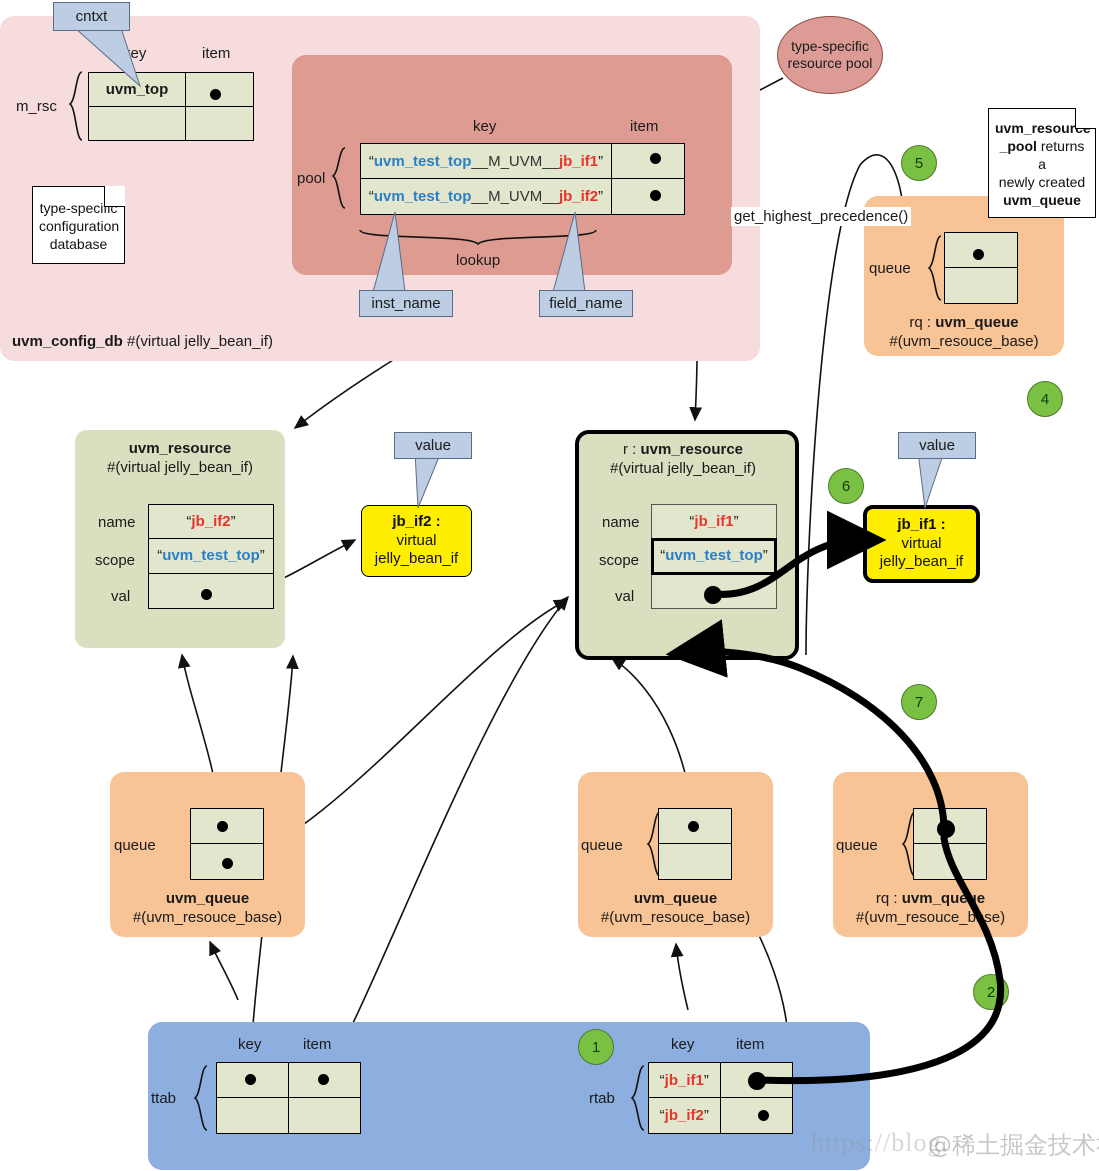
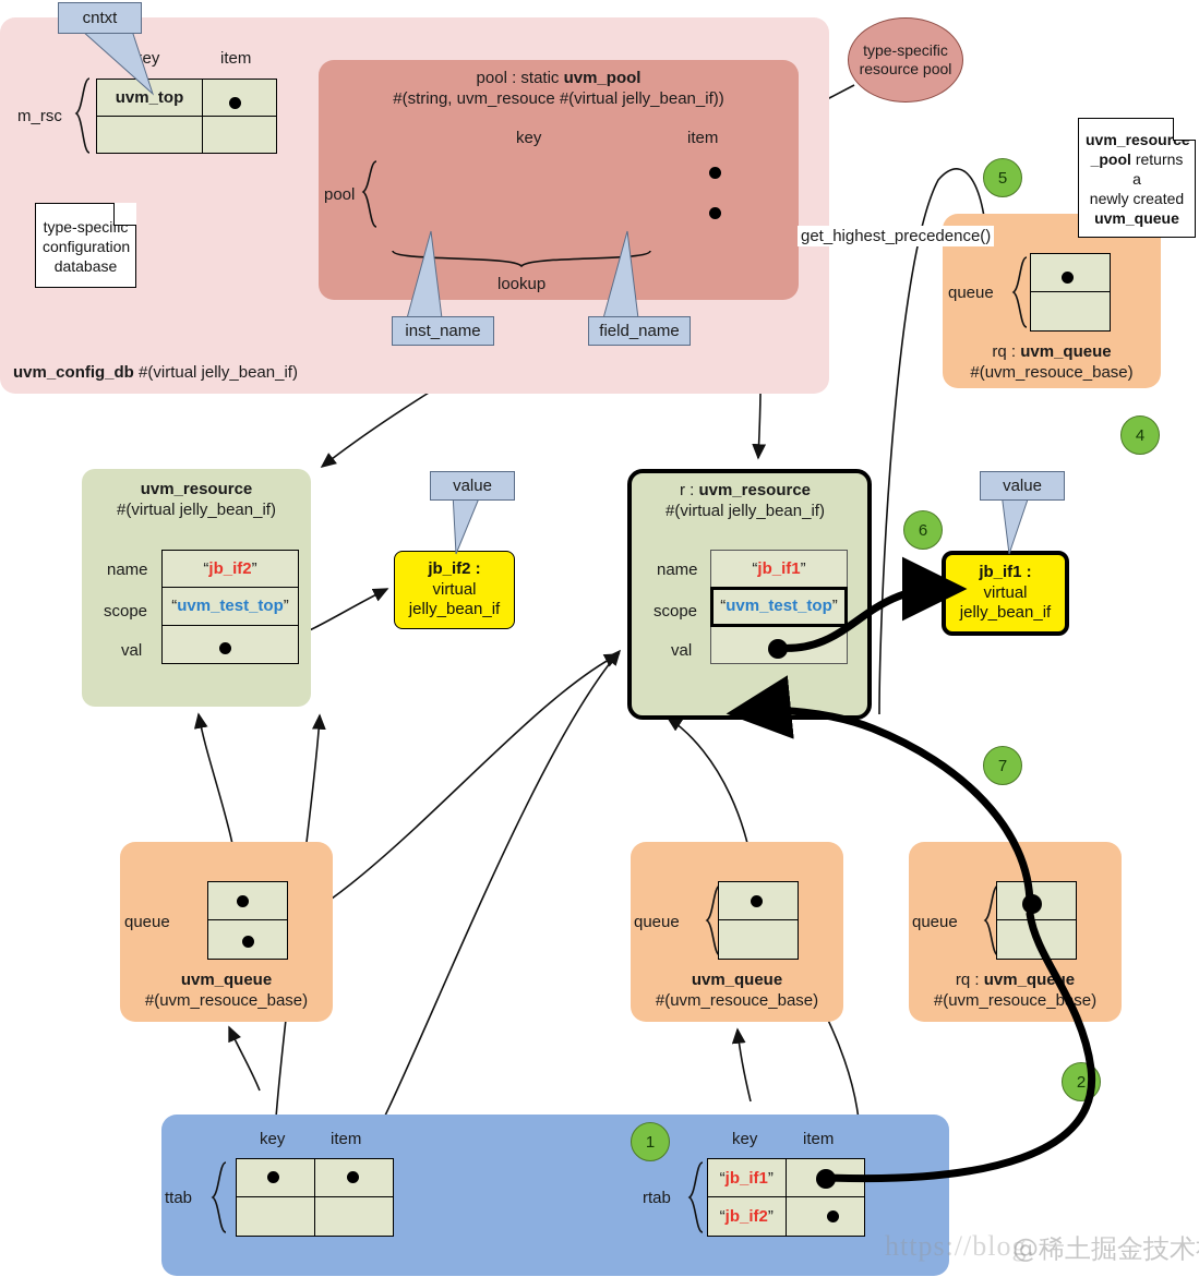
  cntxt
  m_rsc
  item
  uvm_top
  type-specific
  configuration
  database
  uvm_config_db #(virtual jelly_bean_if)
+ pool : static uvm_pool
+ #(string, uvm_resouce #(virtual jelly_bean_if))
  key
  item
  pool
  lookup
- “uvm_test_top__M_UVM__jb_if1”
- “uvm_test_top__M_UVM__jb_if2”
  inst_name
  field_name
  type-specific
  resource pool
  uvm_resour
  _pool returns a
  newly created
  uvm_queue
  get_highest_precedence()
  queue
  rq : uvm_queue
  #(uvm_resouce_base)
  uvm_resource
  #(virtual jelly_bean_if)
  name
  scope
  val
  “jb_if2”
  “uvm_test_top”
  value
  jb_if2 :
  virtual
  jelly_bean_if
  r : uvm_resource
  #(virtual jelly_bean_if)
  name
  scope
  val
  “jb_if1”
  “uvm_test_top”
  value
  jb_if1 :
  virtual
  jelly_bean_if
  queue
  uvm_queue
  #(uvm_resouce_base)
  queue
  uvm_queue
  #(uvm_resouce_base)
  queue
  rq : uvm_quee
  #(uvm_resouce_bse)
  ttab
  key
  item
  rtab
  key
  item
  “jb_if1”
  “jb_if2”
  1
  2
  7
  4
  5
  6
  https://blog.
  @稀土掘金技术
